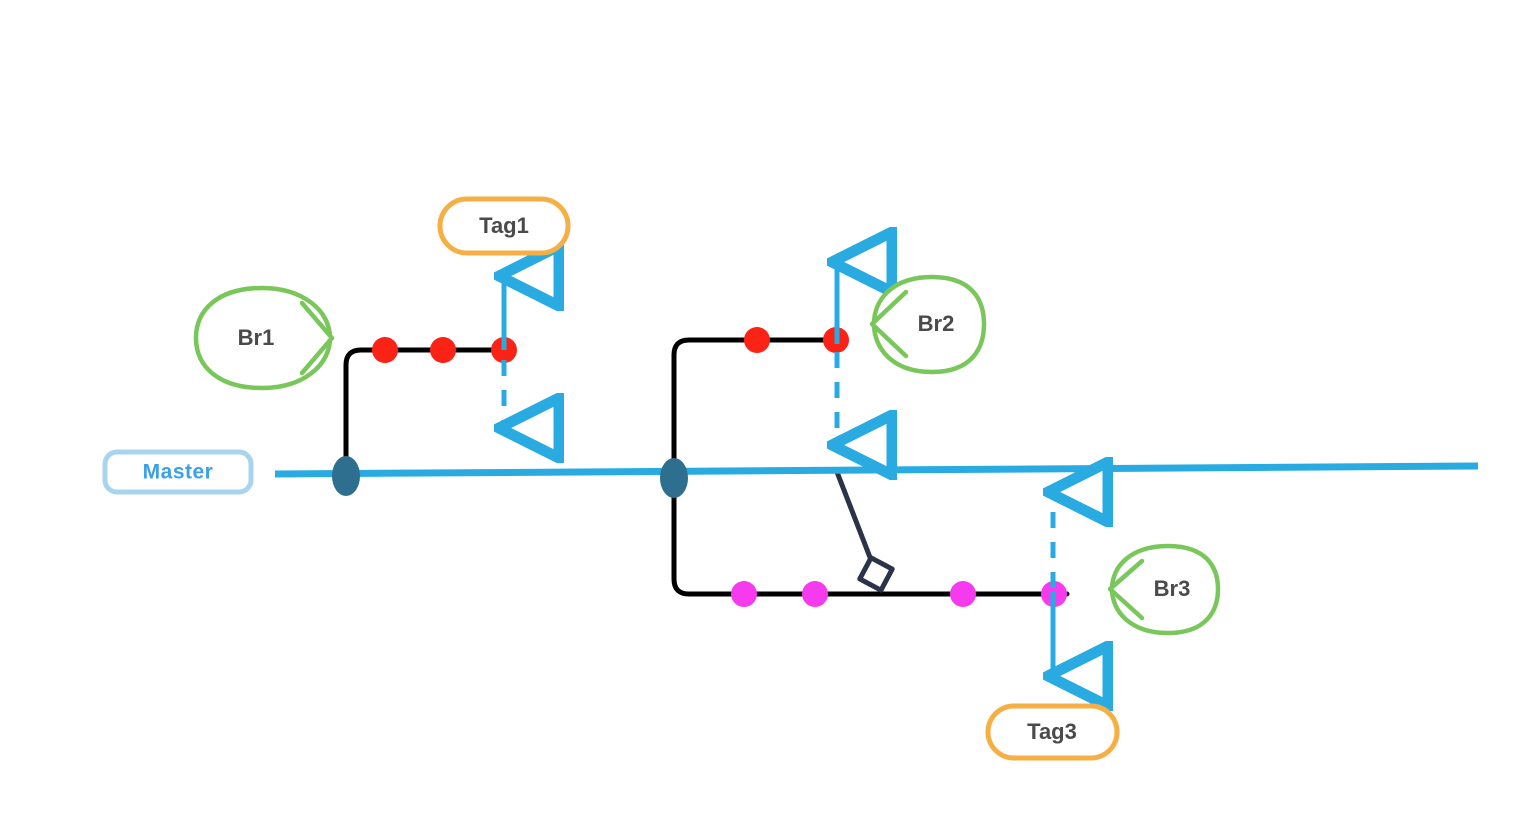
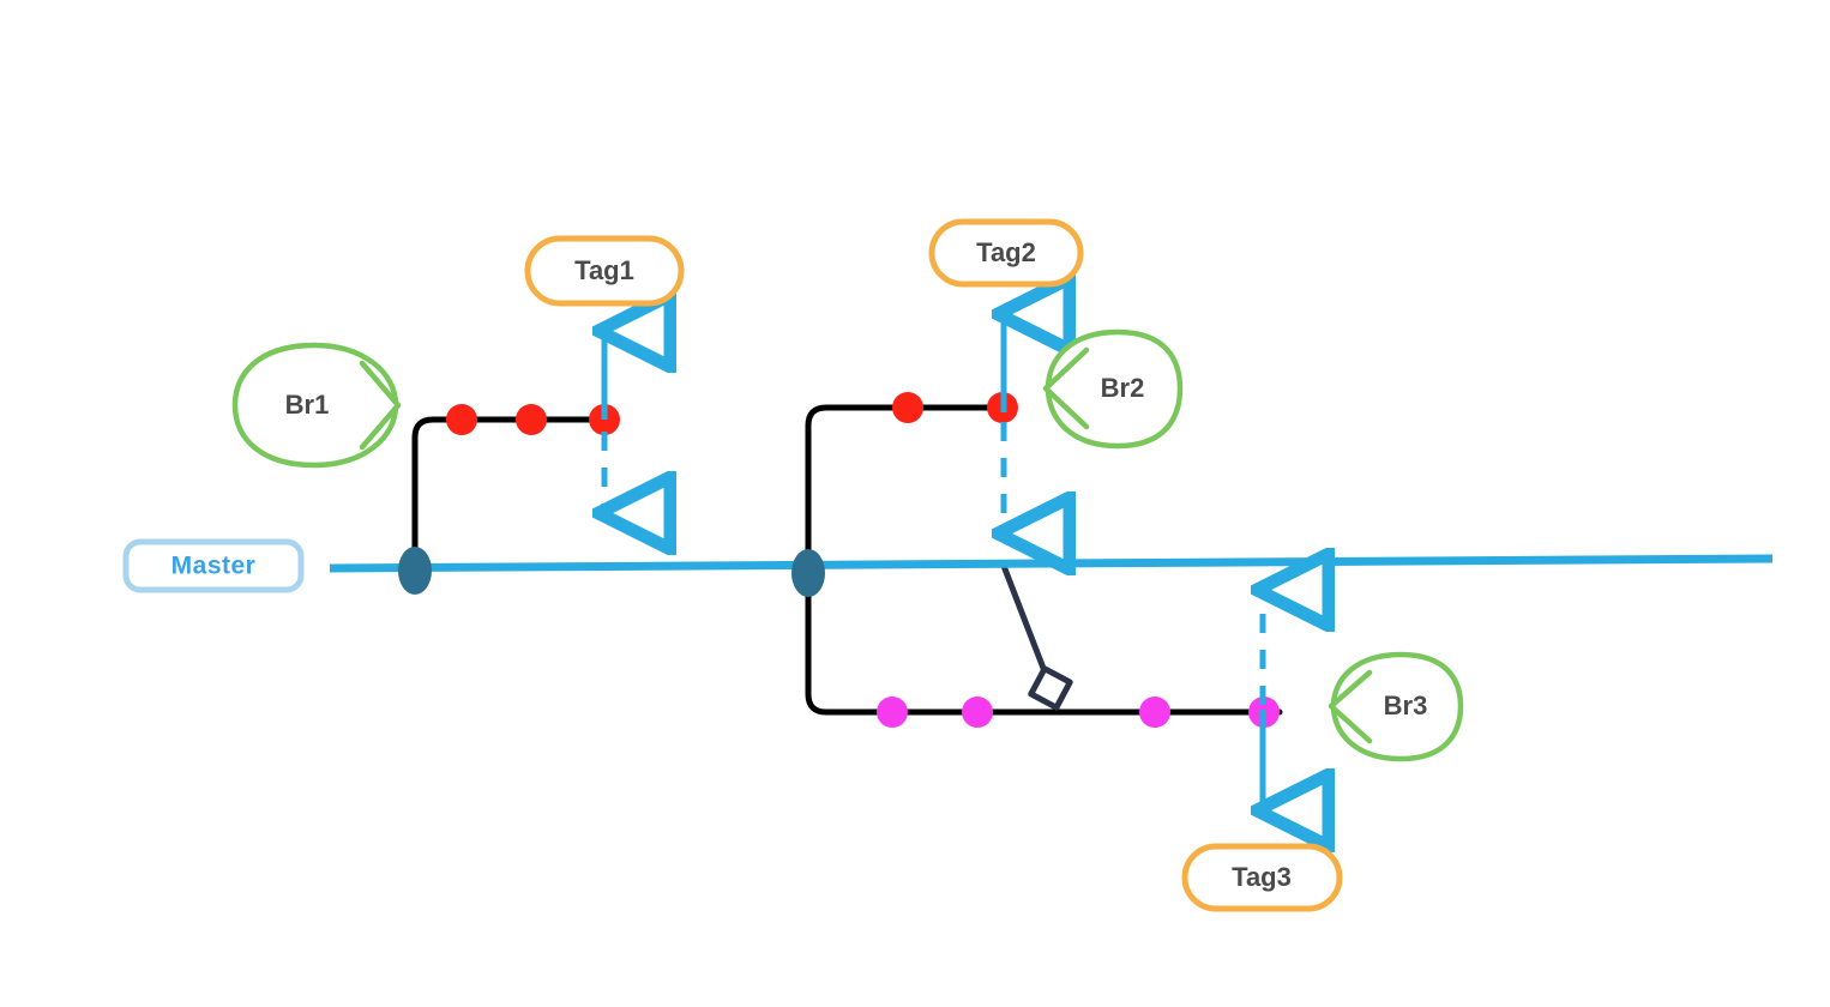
  Master
  Br1
  Br2
  Br3
  Tag1
+ Tag2
  Tag3
